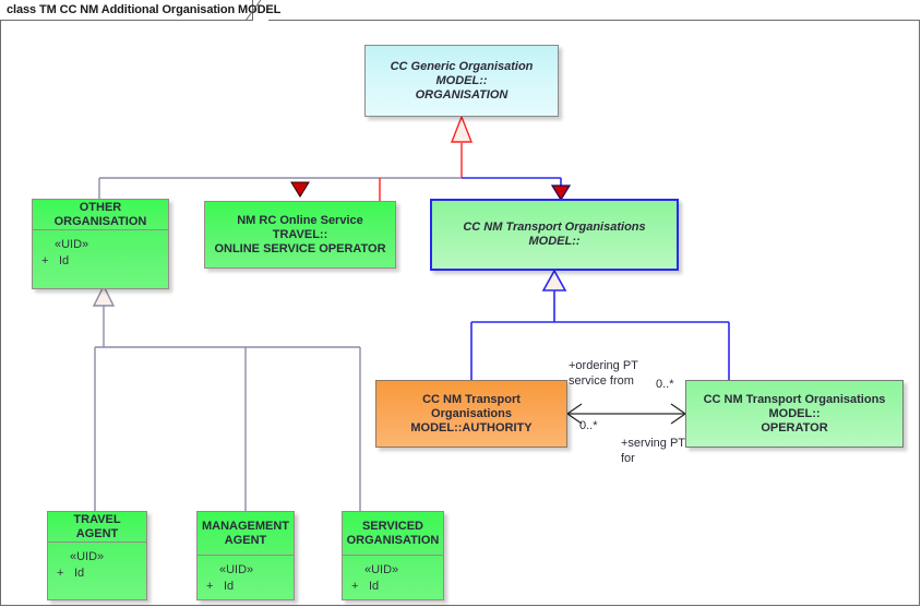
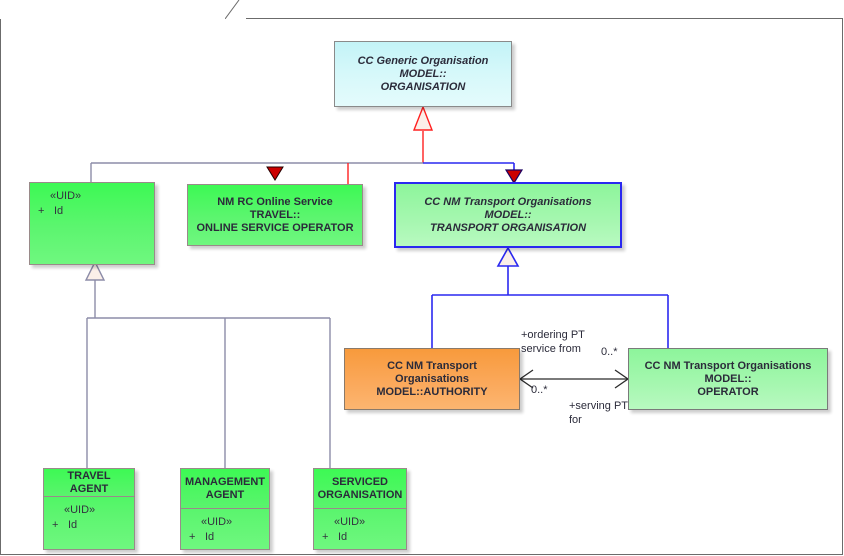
- class TM CC NM Additional Organisation MODEL
  CC Generic Organisation MODEL::
  ORGANISATION
- OTHER ORGANISATION
  «UID»
  + Id
  NM RC Online Service TRAVEL::
  ONLINE SERVICE OPERATOR
  CC NM Transport Organisations MODEL::
+ TRANSPORT ORGANISATION
  CC NM Transport Organisations
  MODEL::AUTHORITY
  CC NM Transport Organisations MODEL::
  OPERATOR
  TRAVEL AGENT
  «UID»
  + Id
  MANAGEMENT
  AGENT
  «UID»
  + Id
  SERVICED
  ORGANISATION
  «UID»
  + Id
  +ordering PT
  service from
  0..*
  0..*
  +serving PT
  for
